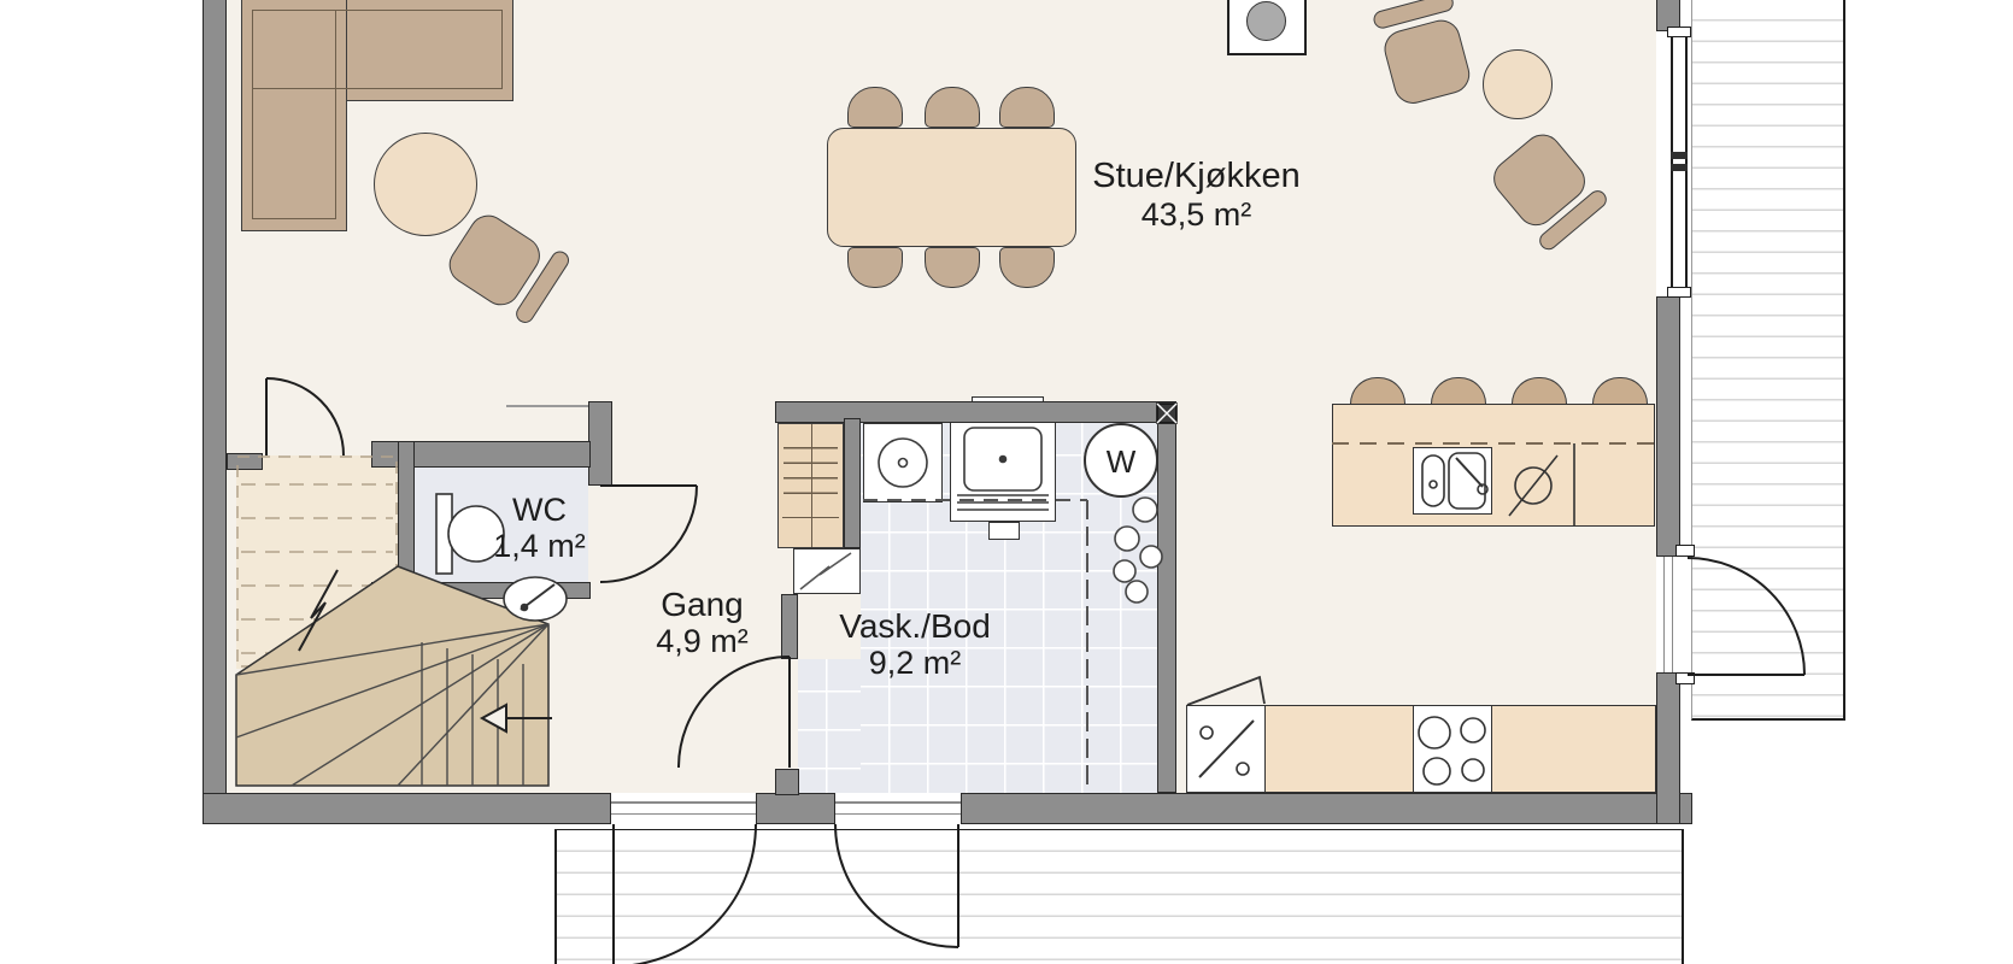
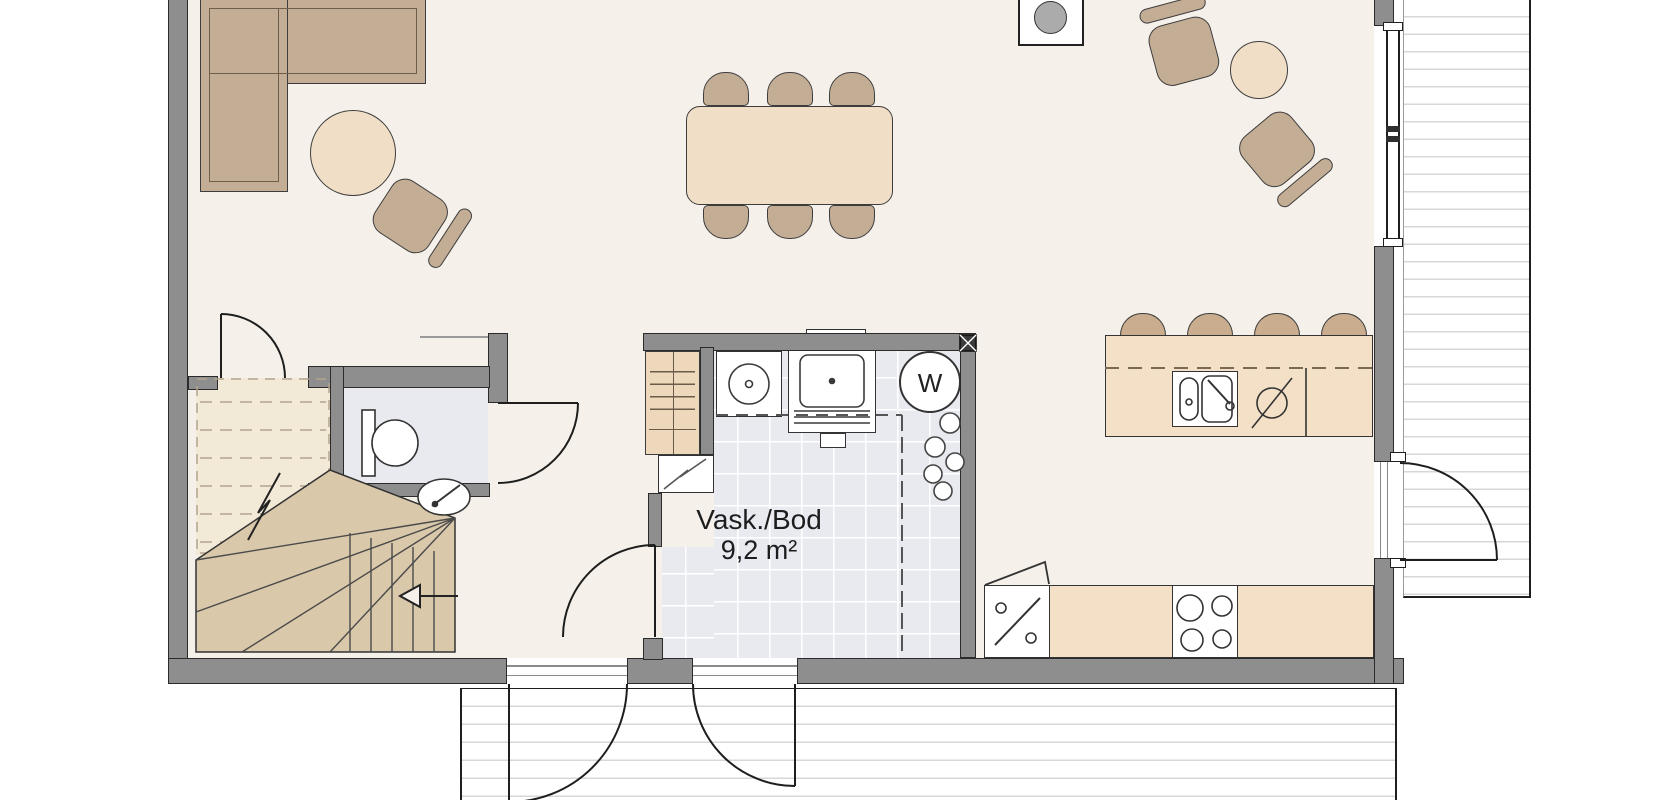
  W
- Stue/Kjøkken
- 43,5 m²
- WC
- 1,4 m²
- Gang
- 4,9 m²
  Vask./Bod
  9,2 m²
